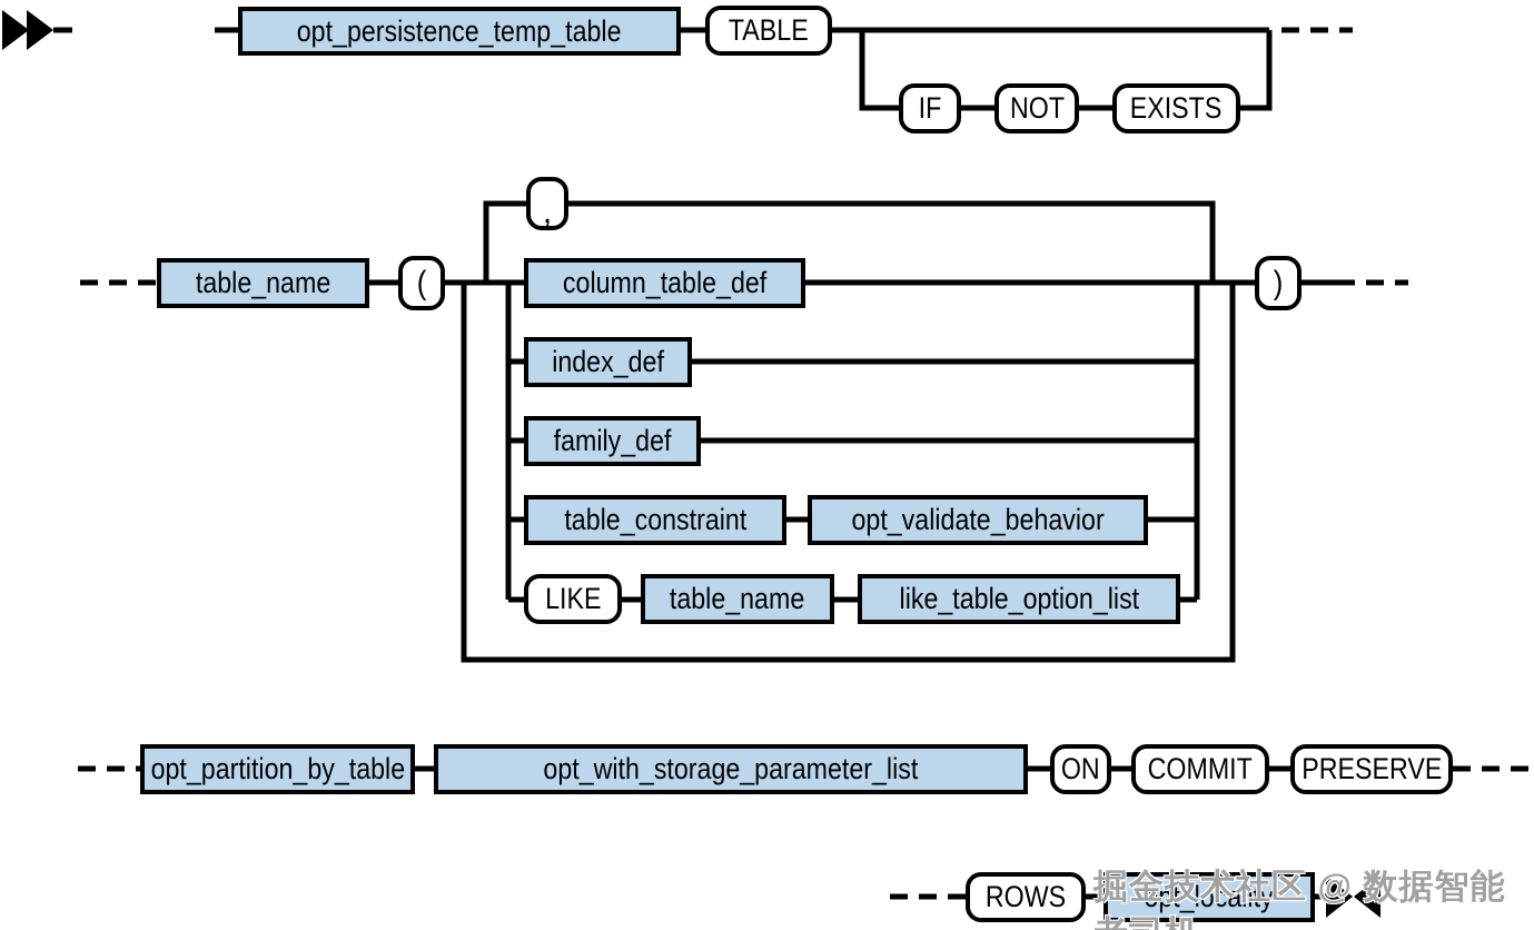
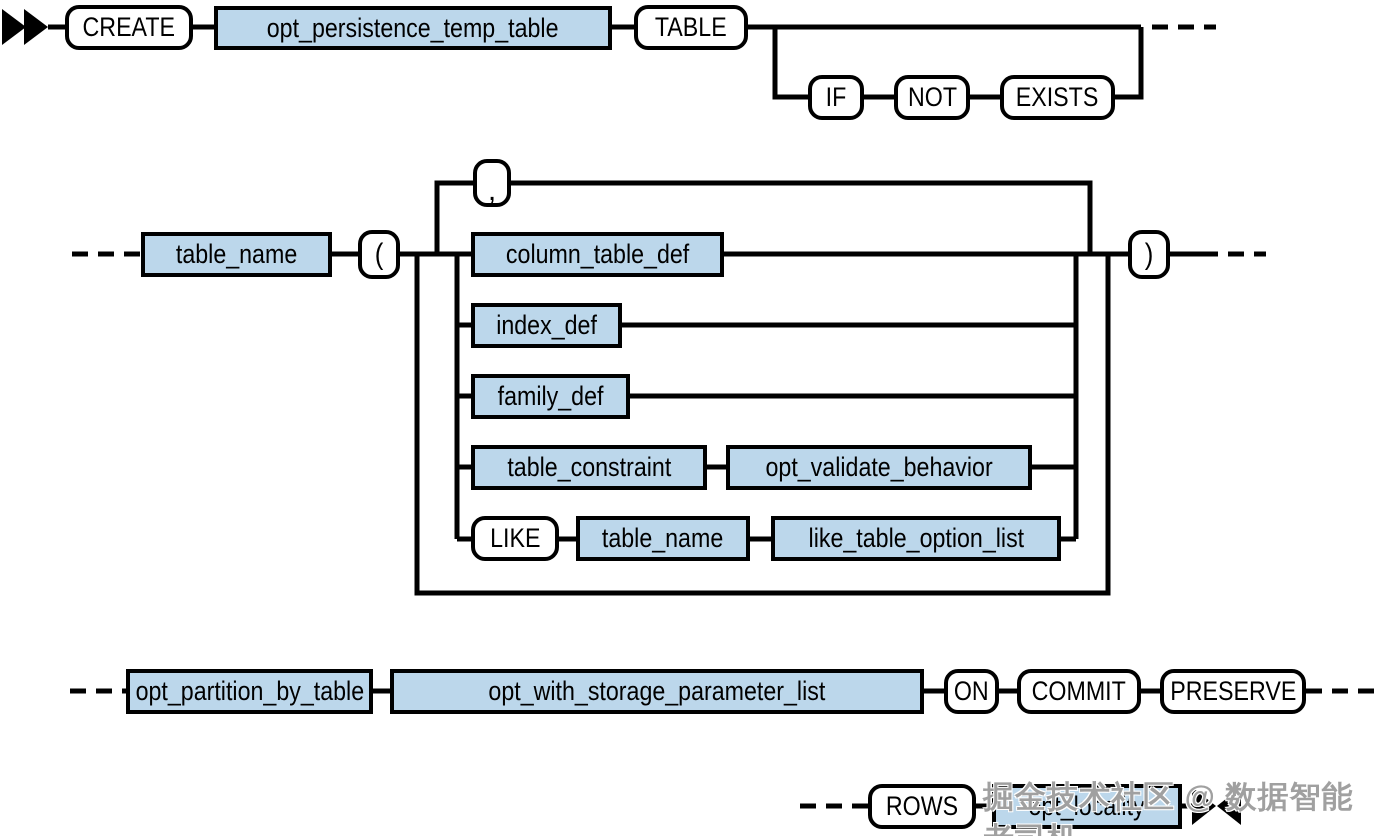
+ CREATE
  opt_persistence_temp_table
  TABLE
  IF
  NOT
  EXISTS
  table_name
  (
  ,
  column_table_def
  index_def
  family_def
  table_constraint
  opt_validate_behavior
  LIKE
  table_name
  like_table_option_list
  )
  opt_partition_by_table
  opt_with_storage_parameter_list
  ON
  COMMIT
  PRESERVE
  ROWS
  opt_locality
  掘金技术社区 @ 数据智能
